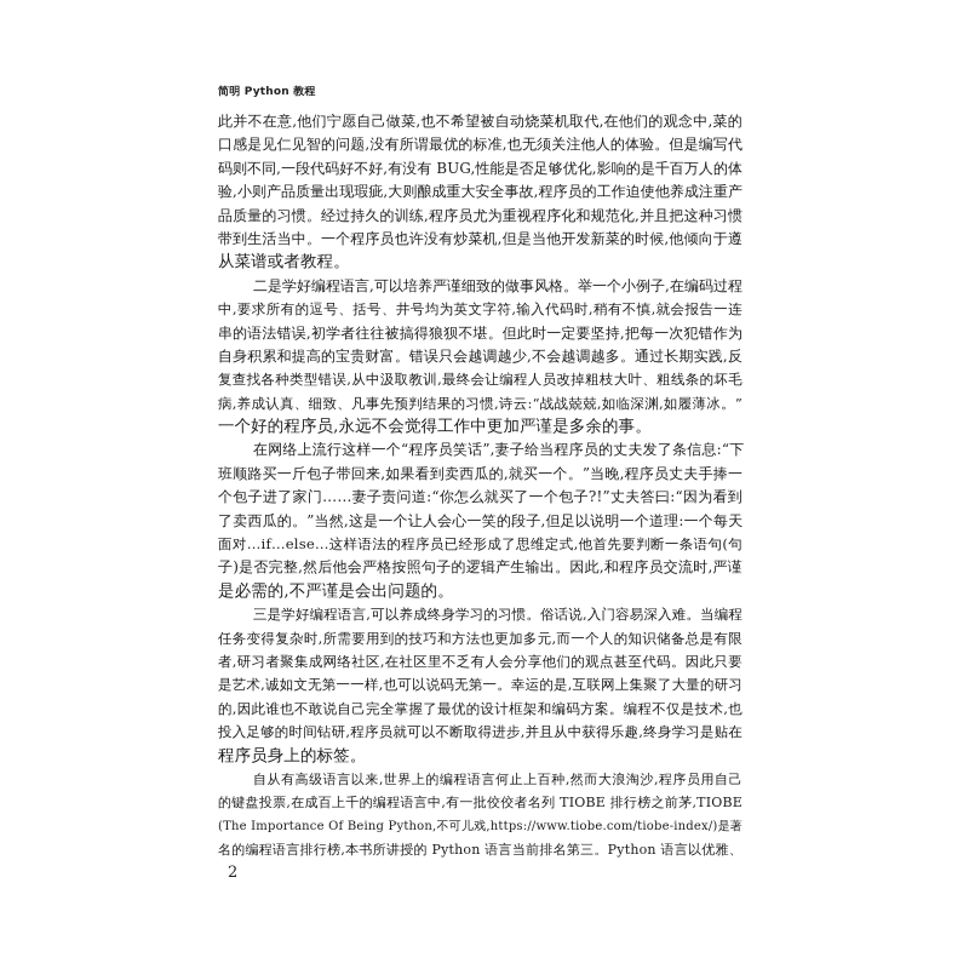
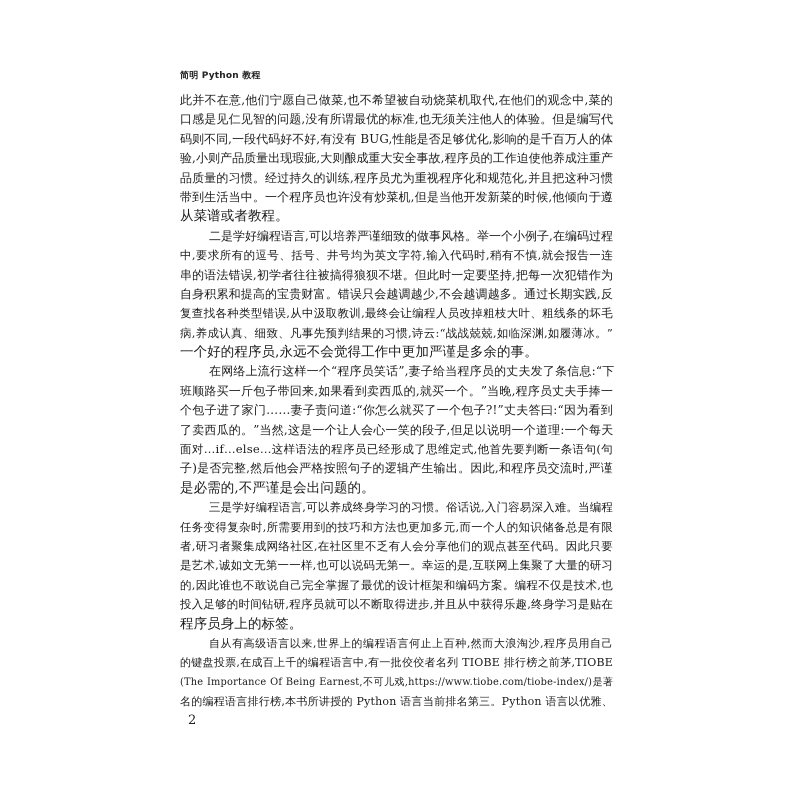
  简明 Python 教程
  此并不在意,他们宁愿自己做菜,也不希望被自动烧菜机取代,在他们的观念中,菜的
  口感是见仁见智的问题,没有所谓最优的标准,也无须关注他人的体验。但是编写代
  码则不同,一段代码好不好,有没有 BUG,性能是否足够优化,影响的是千百万人的体
  验,小则产品质量出现瑕疵,大则酿成重大安全事故,程序员的工作迫使他养成注重产
  品质量的习惯。经过持久的训练,程序员尤为重视程序化和规范化,并且把这种习惯
  带到生活当中。一个程序员也许没有炒菜机,但是当他开发新菜的时候,他倾向于遵
  从菜谱或者教程。
  二是学好编程语言,可以培养严谨细致的做事风格。举一个小例子,在编码过程
  中,要求所有的逗号、括号、井号均为英文字符,输入代码时,稍有不慎,就会报告一连
  串的语法错误,初学者往往被搞得狼狈不堪。但此时一定要坚持,把每一次犯错作为
  自身积累和提高的宝贵财富。错误只会越调越少,不会越调越多。通过长期实践,反
  复查找各种类型错误,从中汲取教训,最终会让编程人员改掉粗枝大叶、粗线条的坏毛
  病,养成认真、细致、凡事先预判结果的习惯,诗云:“战战兢兢,如临深渊,如履薄冰。”
  一个好的程序员,永远不会觉得工作中更加严谨是多余的事。
  在网络上流行这样一个“程序员笑话”,妻子给当程序员的丈夫发了条信息:“下
  班顺路买一斤包子带回来,如果看到卖西瓜的,就买一个。”当晚,程序员丈夫手捧一
  个包子进了家门……妻子责问道:“你怎么就买了一个包子?!”丈夫答曰:“因为看到
  了卖西瓜的。”当然,这是一个让人会心一笑的段子,但足以说明一个道理:一个每天
  面对…if…else…这样语法的程序员已经形成了思维定式,他首先要判断一条语句(句
  子)是否完整,然后他会严格按照句子的逻辑产生输出。因此,和程序员交流时,严谨
  是必需的,不严谨是会出问题的。
  三是学好编程语言,可以养成终身学习的习惯。俗话说,入门容易深入难。当编程
  任务变得复杂时,所需要用到的技巧和方法也更加多元,而一个人的知识储备总是有限
  者,研习者聚集成网络社区,在社区里不乏有人会分享他们的观点甚至代码。因此只要
  是艺术,诚如文无第一一样,也可以说码无第一。幸运的是,互联网上集聚了大量的研习
  的,因此谁也不敢说自己完全掌握了最优的设计框架和编码方案。编程不仅是技术,也
  投入足够的时间钻研,程序员就可以不断取得进步,并且从中获得乐趣,终身学习是贴在
  程序员身上的标签。
  自从有高级语言以来,世界上的编程语言何止上百种,然而大浪淘沙,程序员用自己
  的键盘投票,在成百上千的编程语言中,有一批佼佼者名列 TIOBE 排行榜之前茅,TIOBE
- (The Importance Of Being Python,不可儿戏,https://www.tiobe.com/tiobe-index/)是著
+ (The Importance Of Being Earnest,不可儿戏,https://www.tiobe.com/tiobe-index/)是著
  名的编程语言排行榜,本书所讲授的 Python 语言当前排名第三。Python 语言以优雅、
  2
